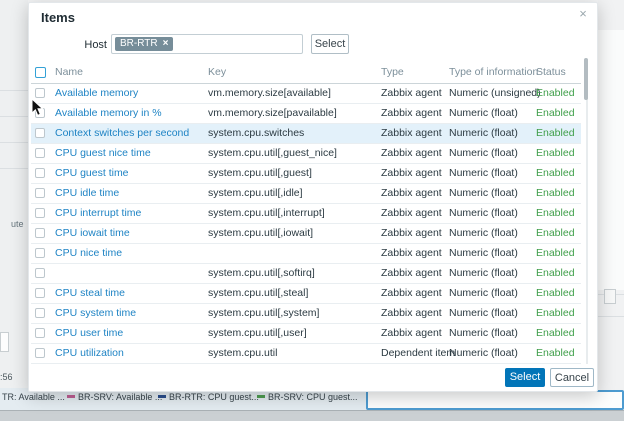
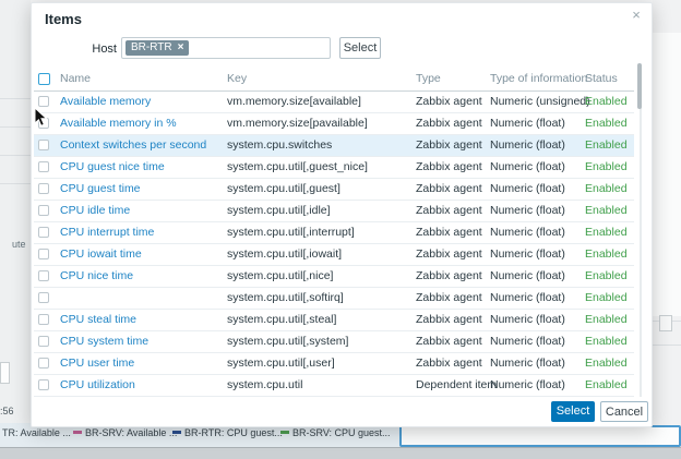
  ute
  :56
  TR: Available ...
  BR-SRV: Available .
  BR-RTR: CPU guest..
  BR-SRV: CPU guest...
  Items
  ×
  Host
  BR-RTR ×
  Select
  Name
  Key
  Type
  Type of information
  Status
  Available memory
  vm.memory.size[available]
  Zabbix agent
  Numeric (unsigned)
  Enabled
  Available memory in %
  vm.memory.size[pavailable]
  Zabbix agent
  Numeric (float)
  Enabled
  Context switches per second
  system.cpu.switches
  Zabbix agent
  Numeric (float)
  Enabled
  CPU guest nice time
  system.cpu.util[,guest_nice]
  Zabbix agent
  Numeric (float)
  Enabled
  CPU guest time
  system.cpu.util[,guest]
  Zabbix agent
  Numeric (float)
  Enabled
  CPU idle time
  system.cpu.util[,idle]
  Zabbix agent
  Numeric (float)
  Enabled
  CPU interrupt time
  system.cpu.util[,interrupt]
  Zabbix agent
  Numeric (float)
  Enabled
  CPU iowait time
  system.cpu.util[,iowait]
  Zabbix agent
  Numeric (float)
  Enabled
  CPU nice time
+ system.cpu.util[,nice]
  Zabbix agent
  Numeric (float)
  Enabled
  system.cpu.util[,softirq]
  Zabbix agent
  Numeric (float)
  Enabled
  CPU steal time
  system.cpu.util[,steal]
  Zabbix agent
  Numeric (float)
  Enabled
  CPU system time
  system.cpu.util[,system]
  Zabbix agent
  Numeric (float)
  Enabled
  CPU user time
  system.cpu.util[,user]
  Zabbix agent
  Numeric (float)
  Enabled
  CPU utilization
  system.cpu.util
  Dependent item
  Numeric (float)
  Enabled
  Select
  Cancel
